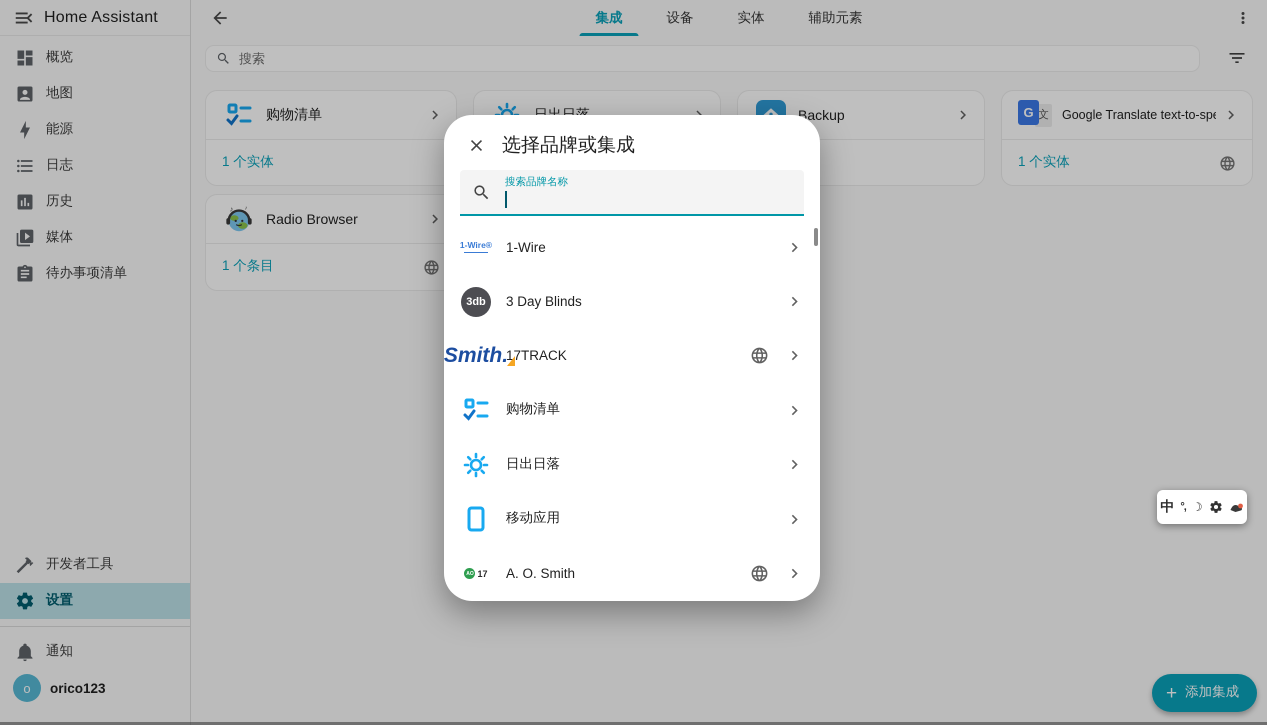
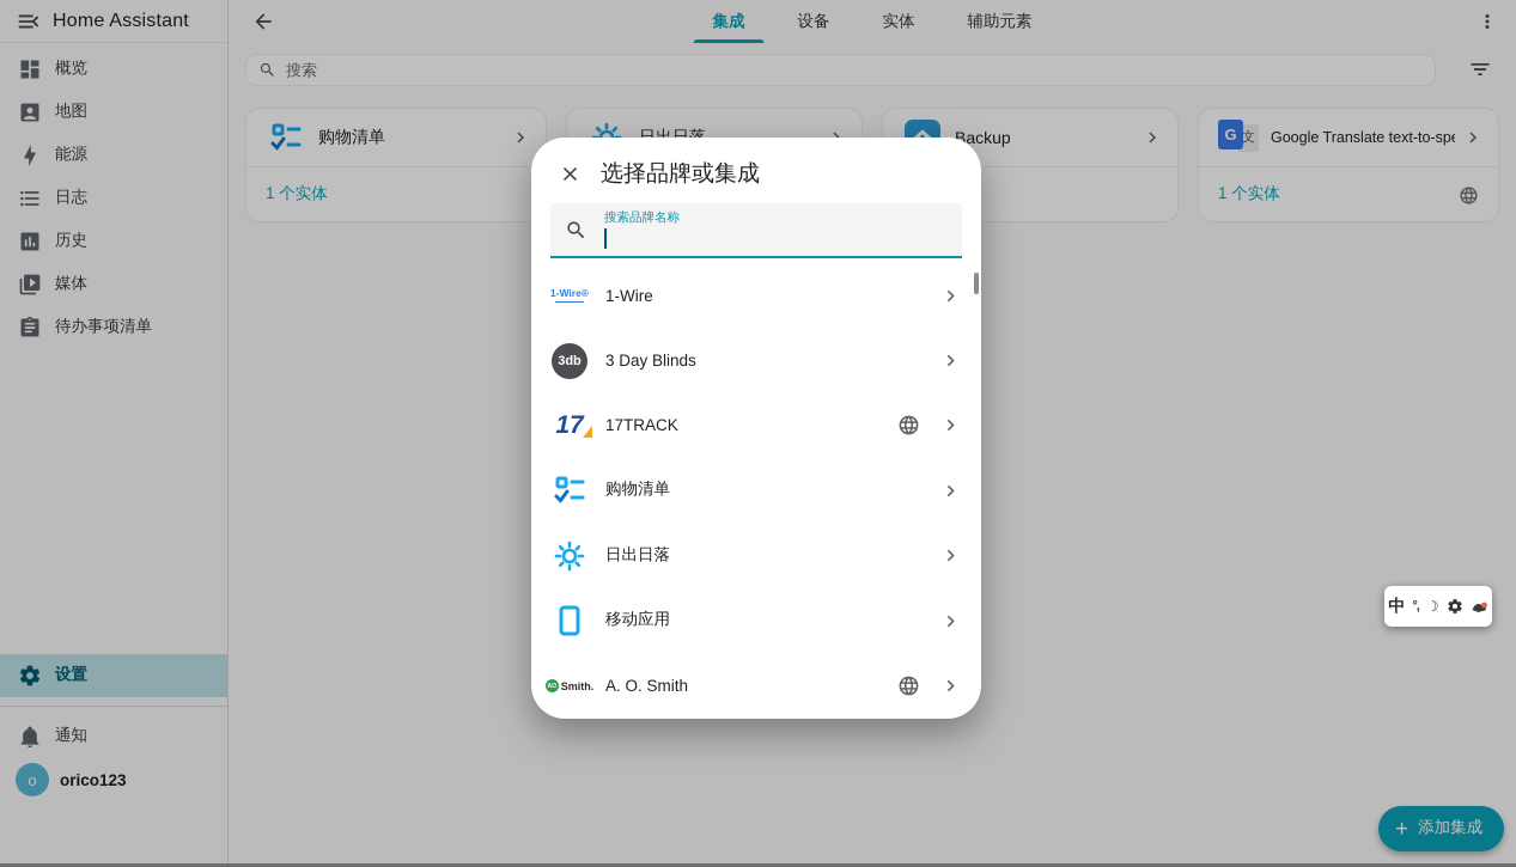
  Home Assistant
  概览
  地图
  能源
  日志
  历史
  媒体
  待办事项清单
- 开发者工具
  设置
  通知
  o
  orico123
  集成
  设备
  实体
  辅助元素
  搜索
  购物清单
  1 个实体
  日出日落
  Backup
  文
  G
  Google Translate text-to-sp
  1 个实体
- ♪
- Radio Browser
- 1 个条目
  +
  添加集成
  选择品牌或集成
  搜索品牌名称
  1-Wire®
  1-Wire
  3db
  3 Day Blinds
- Smith.
+ 17
  17TRACK
  购物清单
  日出日落
  移动应用
- 17
+ Smith.
  A. O. Smith
  中
  °,
  ☽
